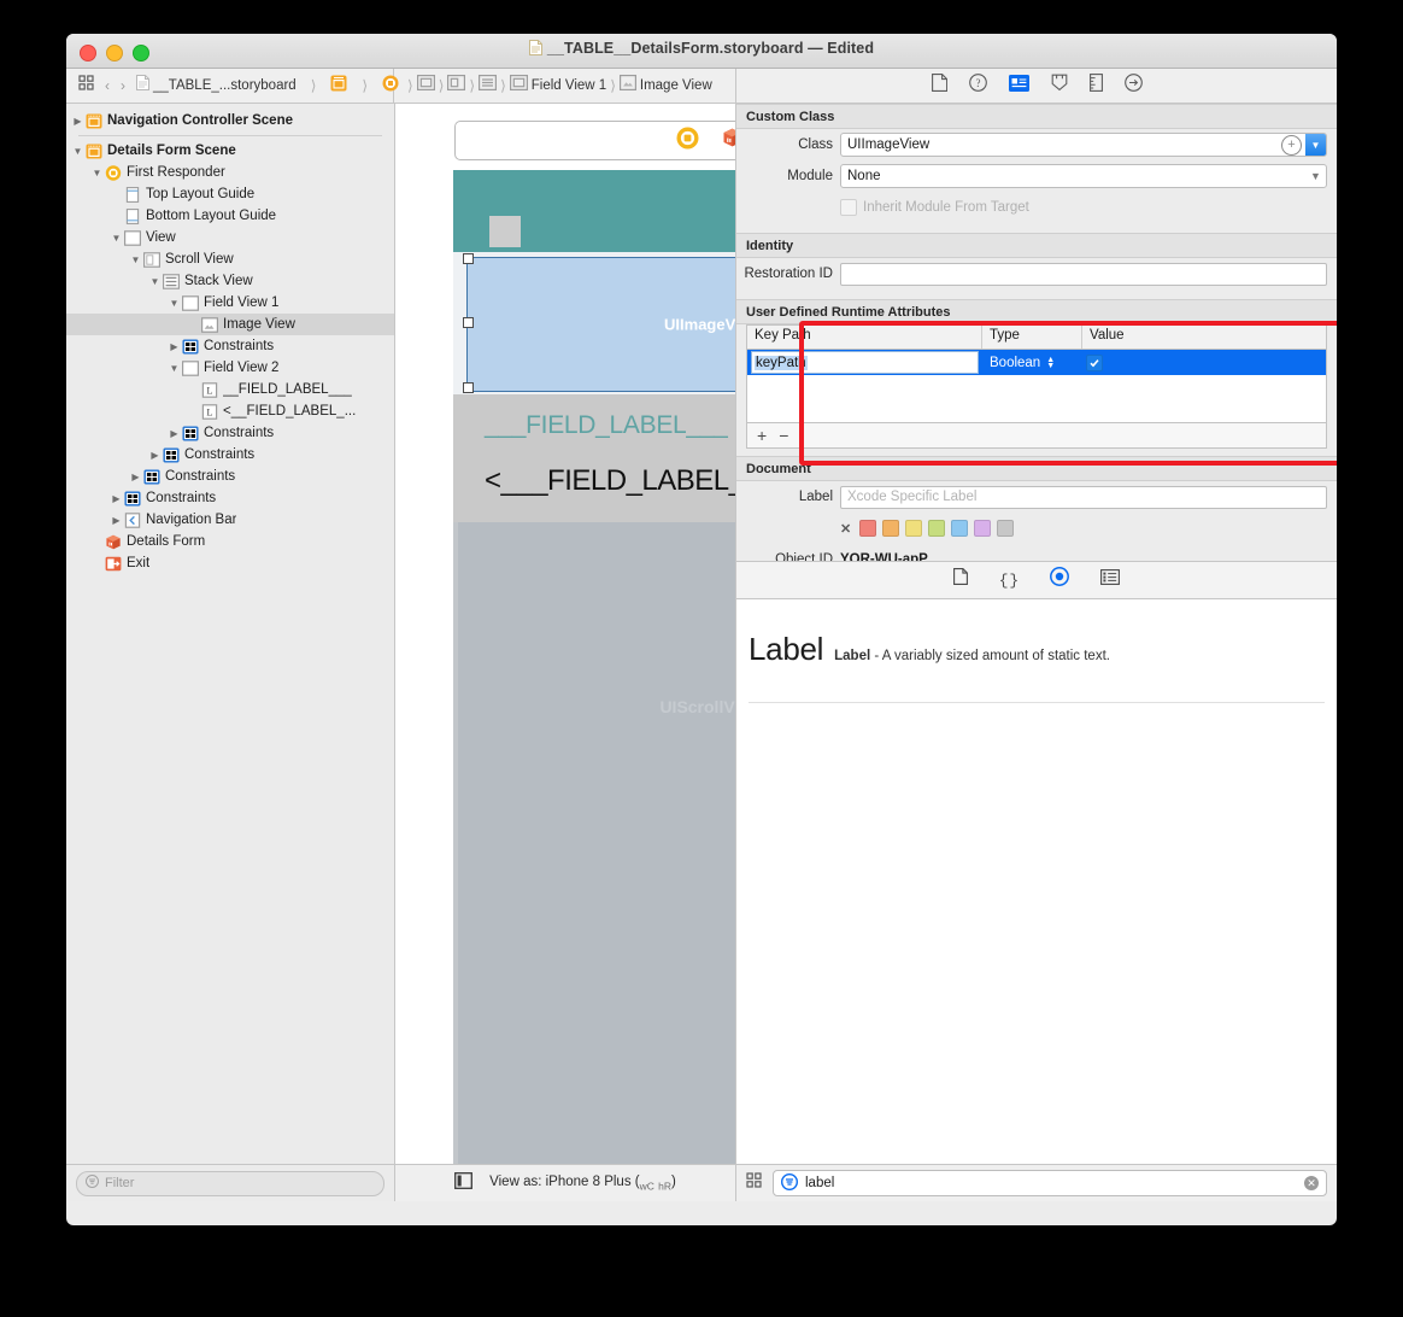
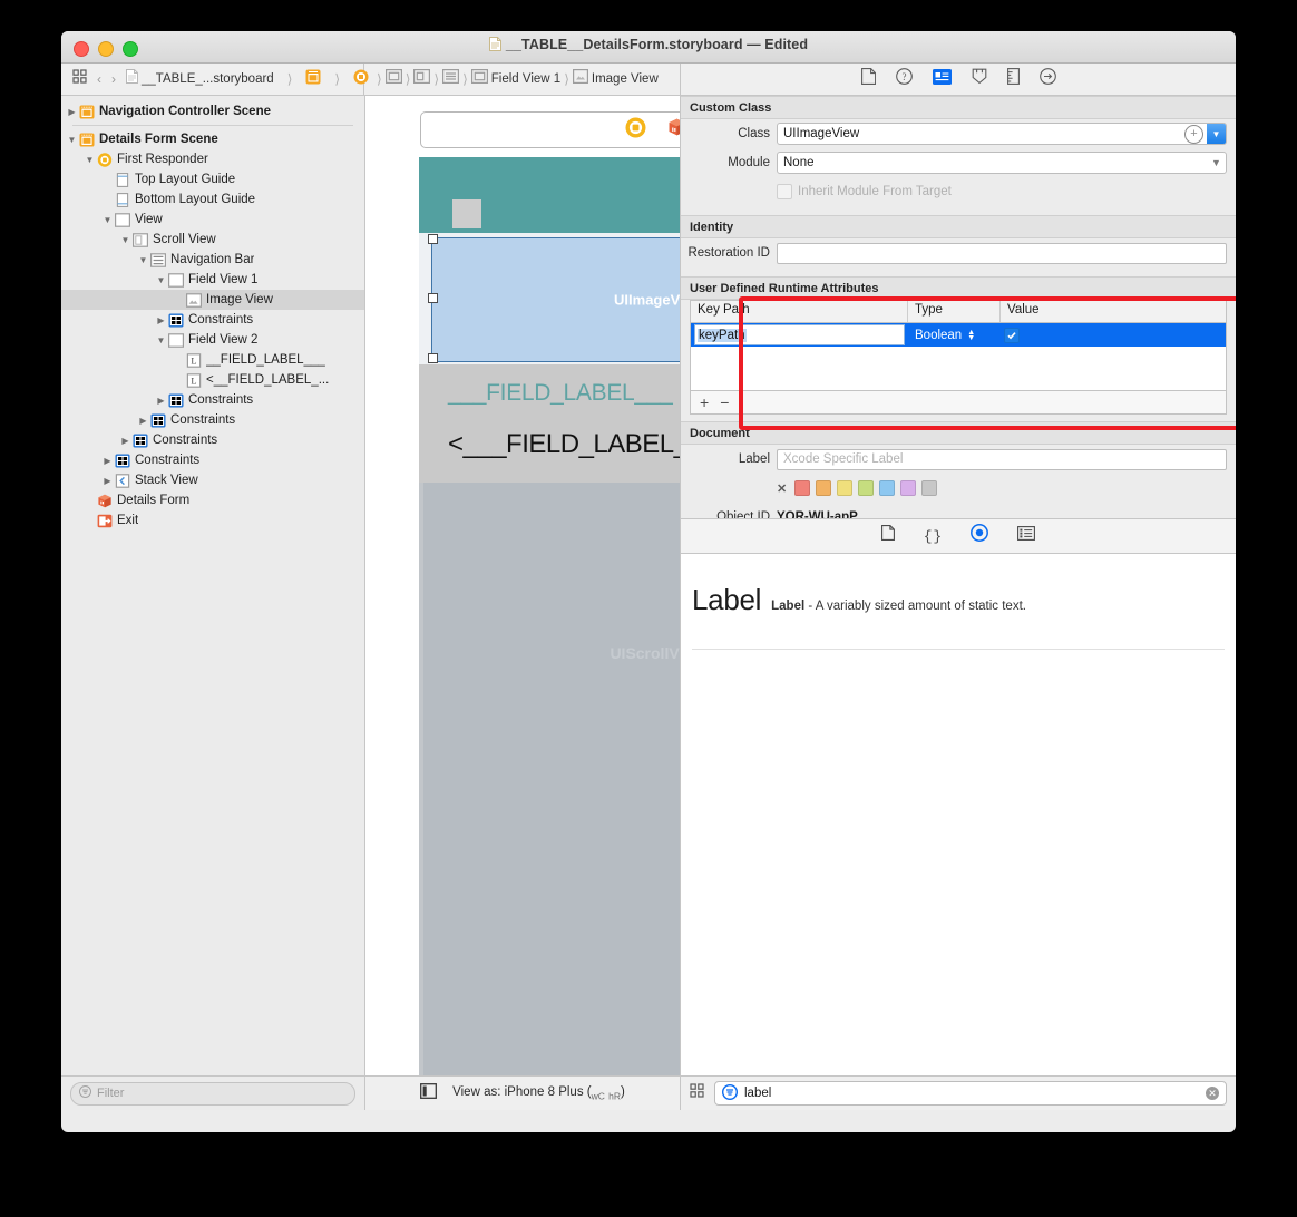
  __TABLE__DetailsForm.storyboard — Edited
  ‹
  ›
  __TABLE_...storyboard
  ⟩
  ⟩
  ⟩
  ⟩
  ⟩
  ⟩
  Field View 1
  ⟩
  Image View
  ?
  ▶
  Navigation Controller Scene
  ▼
  Details Form Scene
  ▼
  First Responder
  Top Layout Guide
  Bottom Layout Guide
  ▼
  View
  ▼
  Scroll View
  ▼
- Stack View
+ Navigation Bar
  ▼
  Field View 1
  Image View
  ▶
  Constraints
  ▼
  Field View 2
  L
  __FIELD_LABEL___
  L
  <__FIELD_LABEL_...
  ▶
  Constraints
  ▶
  Constraints
  ▶
  Constraints
  ▶
  Constraints
  ▶
- Navigation Bar
+ Stack View
  Details Form
  Exit
  Filter
  UIImageV
  ___FIELD_LABEL___
  <___FIELD_LABEL
  View as: iPhone 8 Plus (wC hR)
  Custom Class
  Class
  UIImageView
  +
  ▼
  Module
  None
  ▼
  Inherit Module From Target
  Identity
  Restoration ID
  User Defined Runtime Attributes
  Key Path
  Type
  Value
  keyPath
  Boolean
  +
  −
  Document
  Label
  Xcode Specific Label
  ✕
  Object ID
  YQR-WU-apP
  { }
  Label
  Label - A variably sized amount of static text.
  label
  ✕
